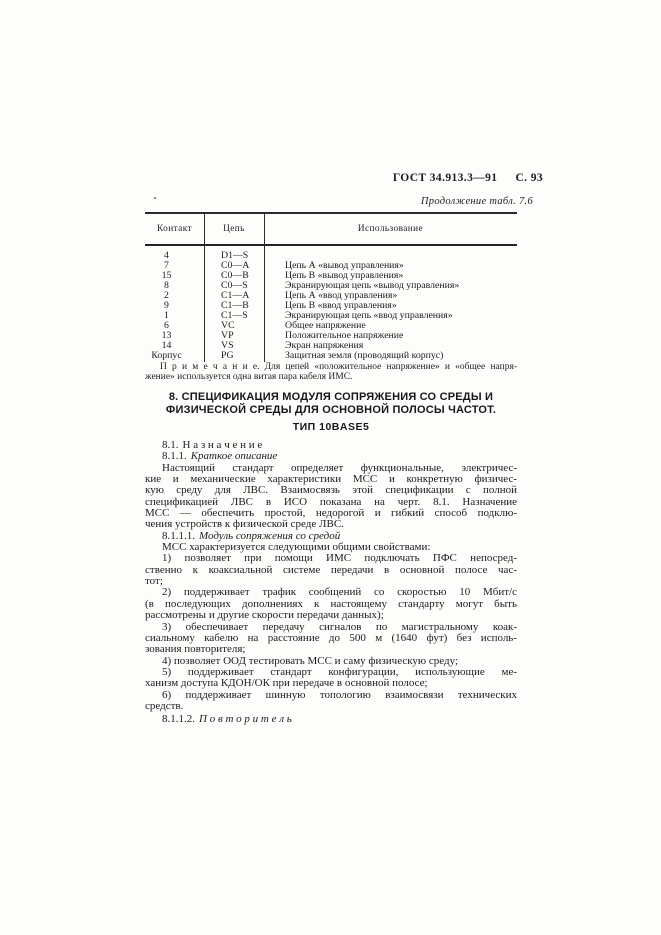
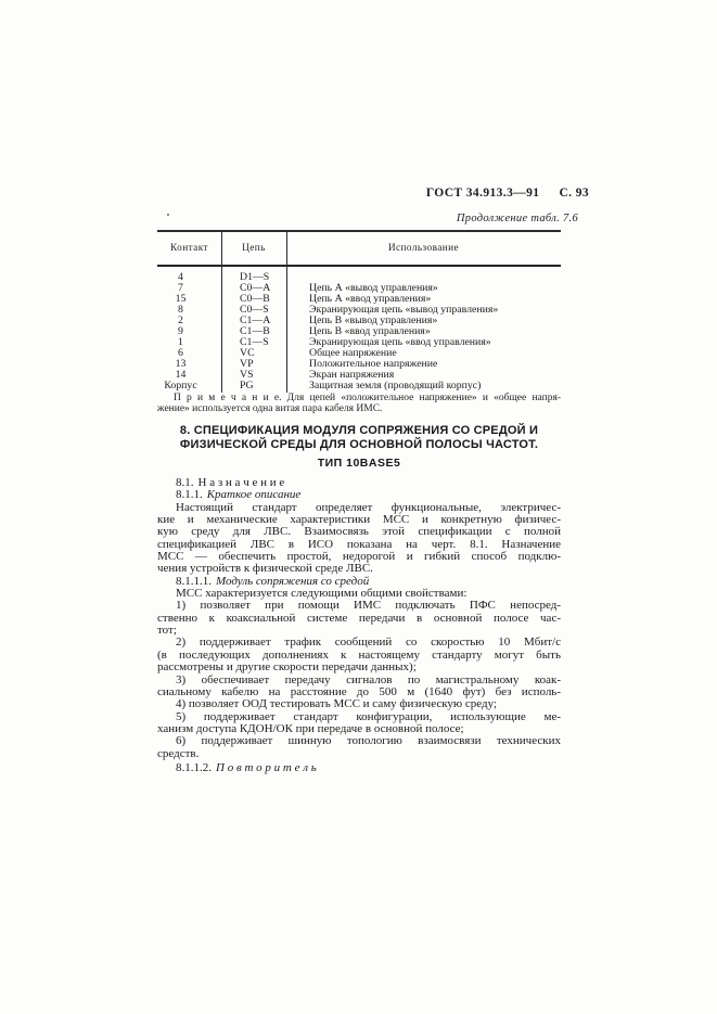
  ГОСТ 34.913.3—91 С. 93
  Продолжение табл. 7.6
  Контакт
  Цепь
  Использование
  4
  D1—S
  7
  C0—A
  Цепь А «вывод управления»
  15
  C0—B
- Цепь В «вывод управления»
+ Цепь А «ввод управления»
  8
  C0—S
  Экранирующая цепь «вывод управления»
  2
  C1—A
- Цепь А «ввод управления»
+ Цепь В «вывод управления»
  9
  C1—B
  Цепь В «ввод управления»
  1
  C1—S
  Экранирующая цепь «ввод управления»
  6
  VC
  Общее напряжение
  13
  VP
  Положительное напряжение
  14
  VS
  Экран напряжения
  Корпус
  PG
  Защитная земля (проводящий корпус)
  П р и м е ч а н и е. Для цепей «положительное напряжение» и «общее напря-
  жение» используется одна витая пара кабеля ИМС.
- 8. СПЕЦИФИКАЦИЯ МОДУЛЯ СОПРЯЖЕНИЯ СО СРЕДЫ И
+ 8. СПЕЦИФИКАЦИЯ МОДУЛЯ СОПРЯЖЕНИЯ СО СРЕДОЙ И
  ФИЗИЧЕСКОЙ СРЕДЫ ДЛЯ ОСНОВНОЙ ПОЛОСЫ ЧАСТОТ.
  ТИП 10BASE5
  8.1. Н а з н а ч е н и е
  8.1.1. Краткое описание
  Настоящий стандарт определяет функциональные, электричес-
  кие и механические характеристики МСС и конкретную физичес-
  кую среду для ЛВС. Взаимосвязь этой спецификации с полной
  спецификацией ЛВС в ИСО показана на черт. 8.1. Назначение
  МСС — обеспечить простой, недорогой и гибкий способ подклю-
  чения устройств к физической среде ЛВС.
  8.1.1.1. Модуль сопряжения со средой
  МСС характеризуется следующими общими свойствами:
  1) позволяет при помощи ИМС подключать ПФС непосред-
  ственно к коаксиальной системе передачи в основной полосе час-
  тот;
  2) поддерживает трафик сообщений со скоростью 10 Мбит/с
  (в последующих дополнениях к настоящему стандарту могут быть
  рассмотрены и другие скорости передачи данных);
  3) обеспечивает передачу сигналов по магистральному коак-
  сиальному кабелю на расстояние до 500 м (1640 фут) без исполь-
- зования повторителя;
  4) позволяет ООД тестировать МСС и саму физическую среду;
  5) поддерживает стандарт конфигурации, использующие ме-
  ханизм доступа КДОН/ОК при передаче в основной полосе;
  6) поддерживает шинную топологию взаимосвязи технических
  средств.
  8.1.1.2. П о в т о р и т е л ь
